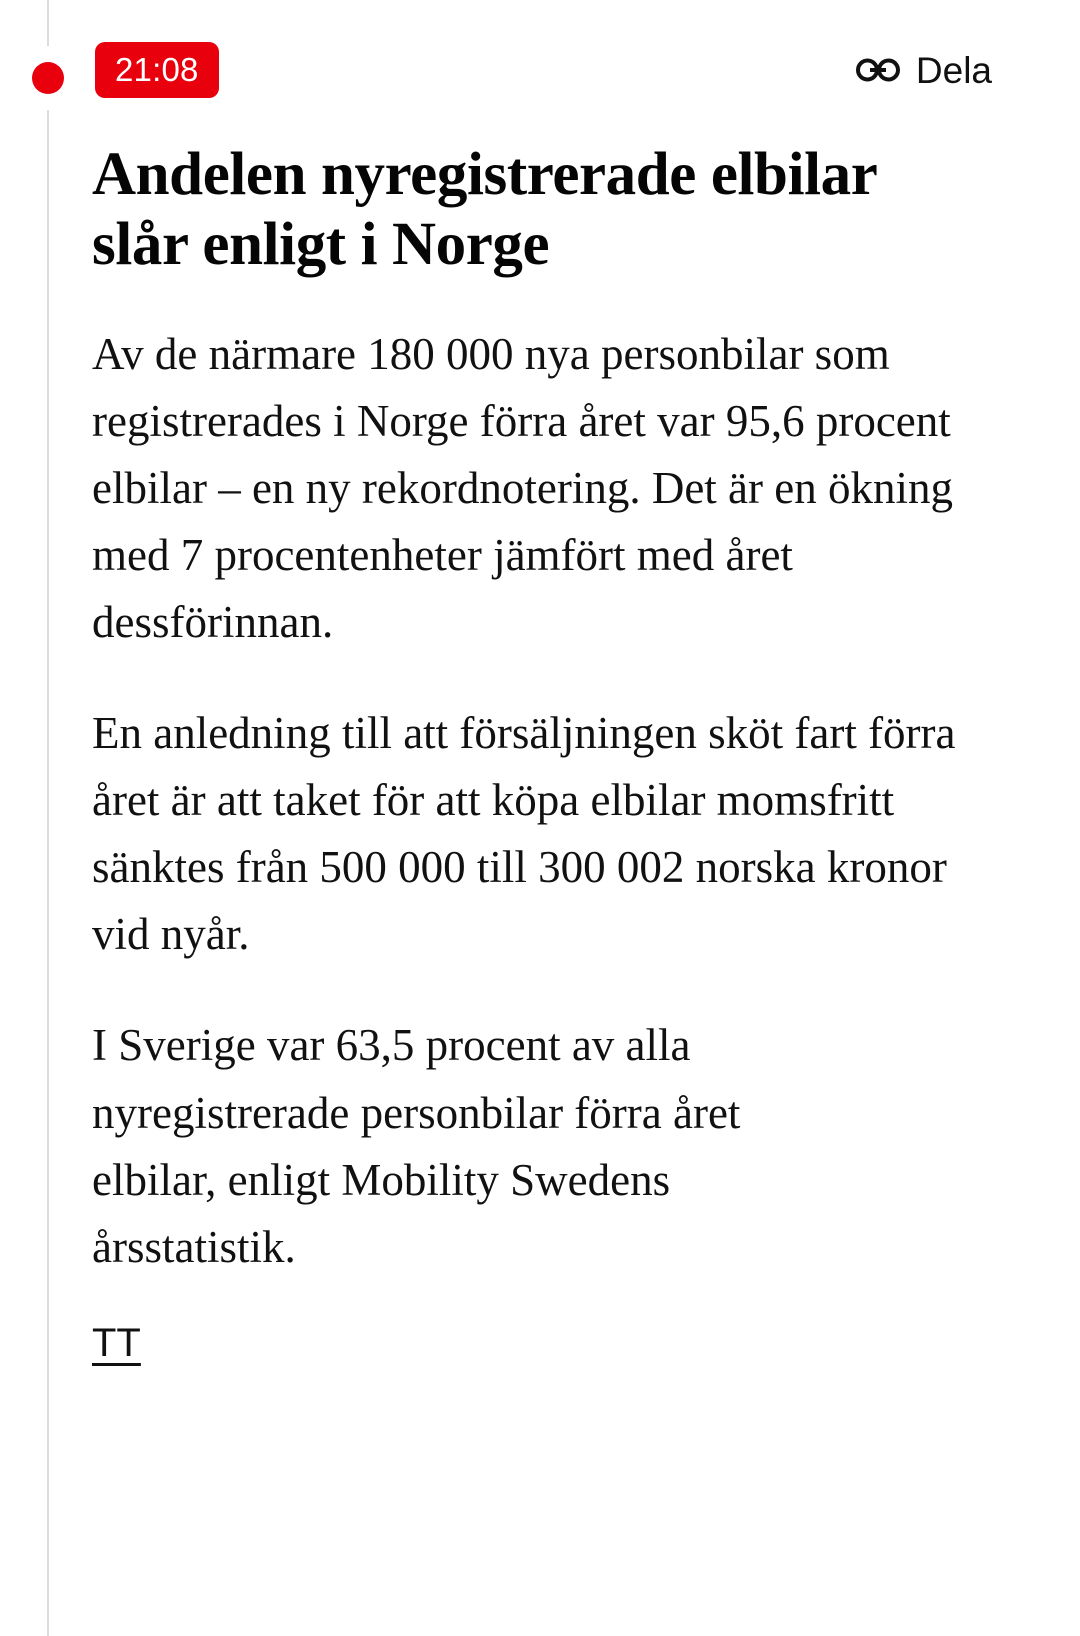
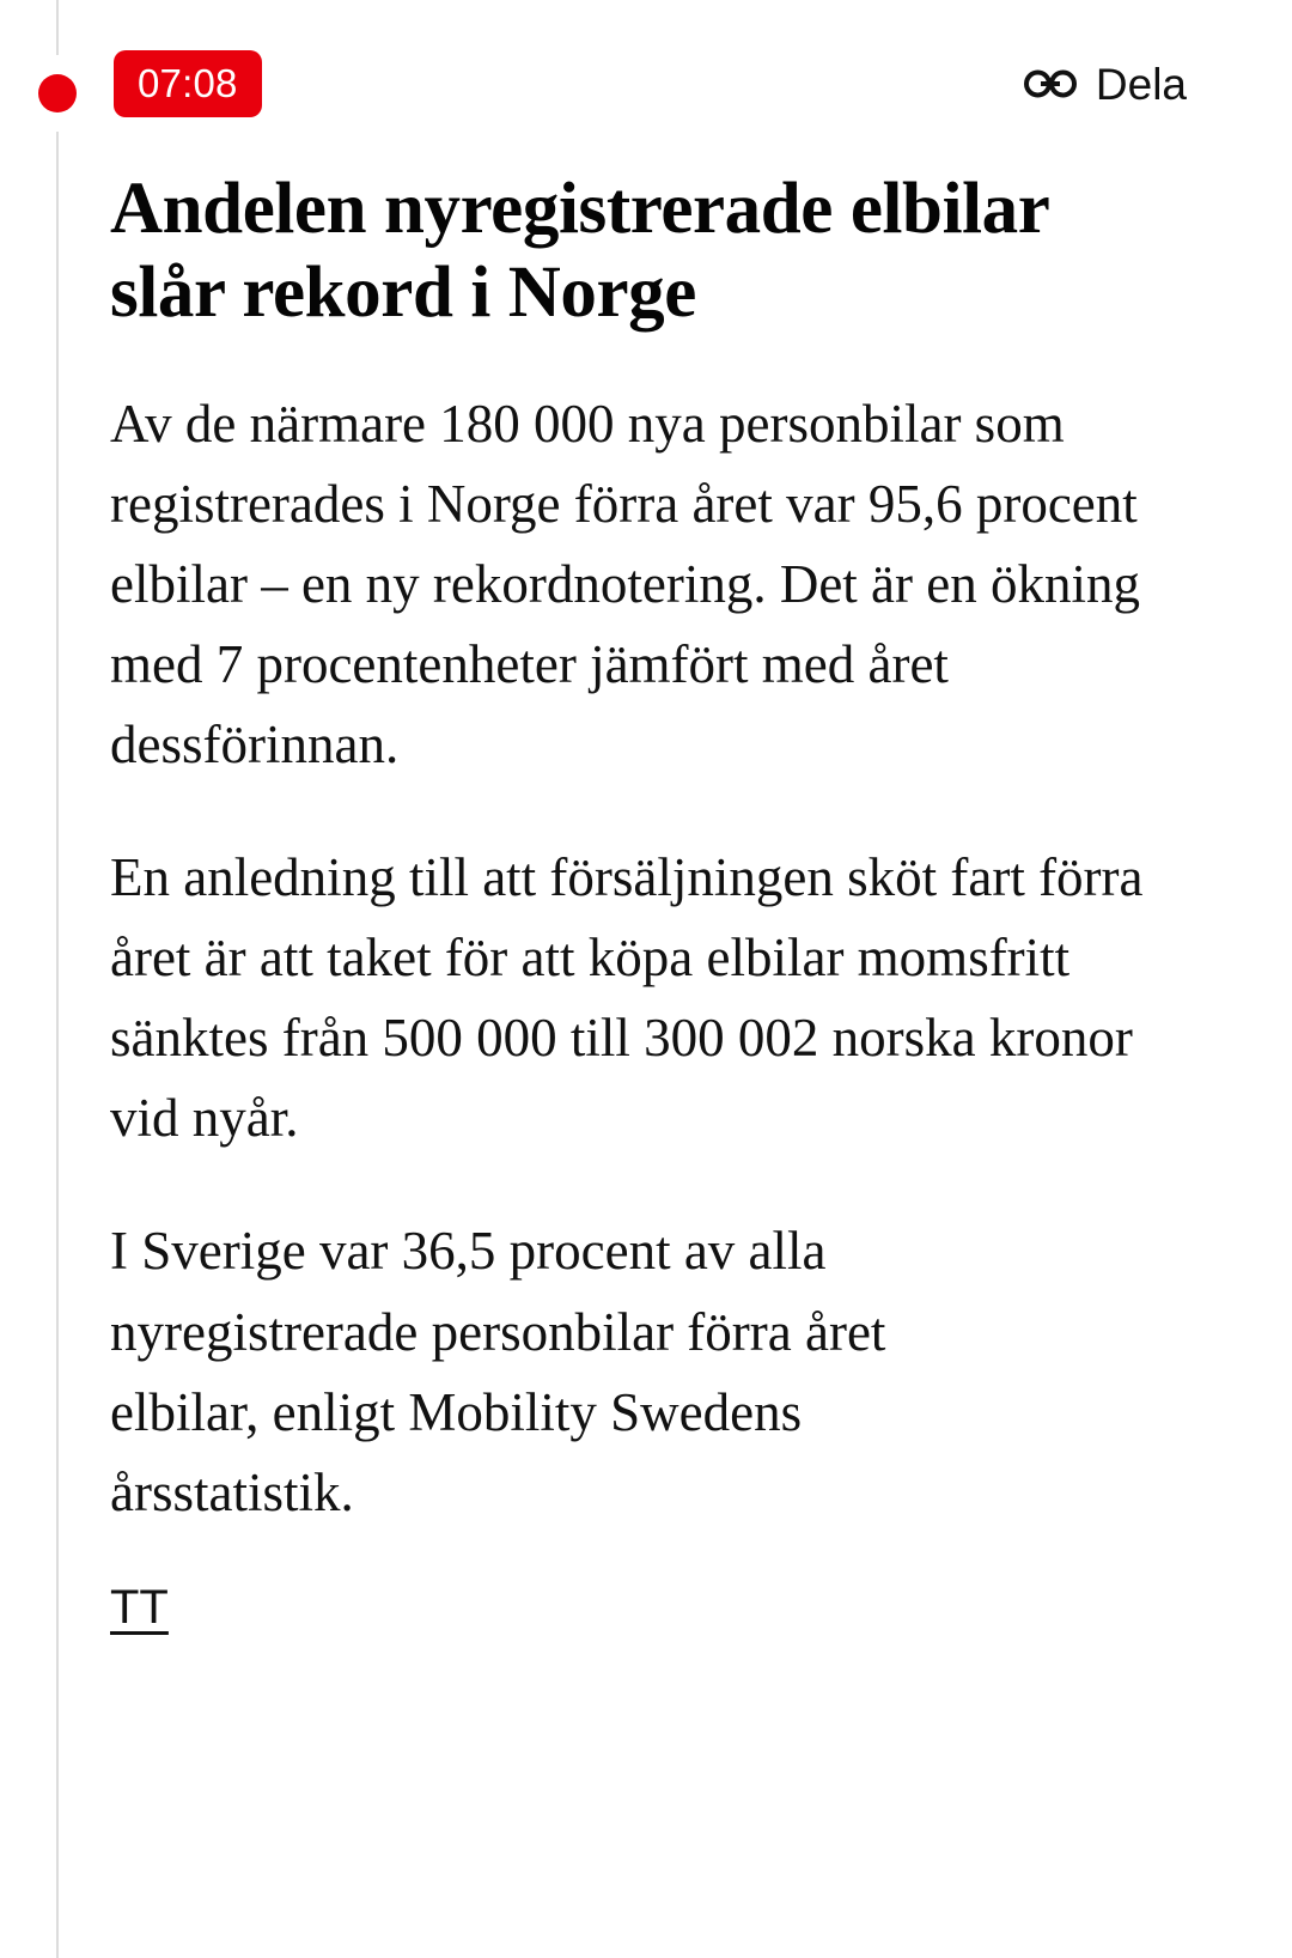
- 21:08
+ 07:08
  Dela
- Andelen nyregistrerade elbilar slår enligt i Norge
+ Andelen nyregistrerade elbilar slår rekord i Norge
  Av de närmare 180 000 nya personbilar som registrerades i Norge förra året var 95,6 procent elbilar – en ny rekordnotering. Det är en ökning med 7 procentenheter jämfört med året dessförinnan.
  En anledning till att försäljningen sköt fart förra året är att taket för att köpa elbilar momsfritt sänktes från 500 000 till 300 002 norska kronor vid nyår.
- I Sverige var 63,5 procent av alla nyregistrerade personbilar förra året elbilar, enligt Mobility Swedens årsstatistik.
+ I Sverige var 36,5 procent av alla nyregistrerade personbilar förra året elbilar, enligt Mobility Swedens årsstatistik.
  TT
